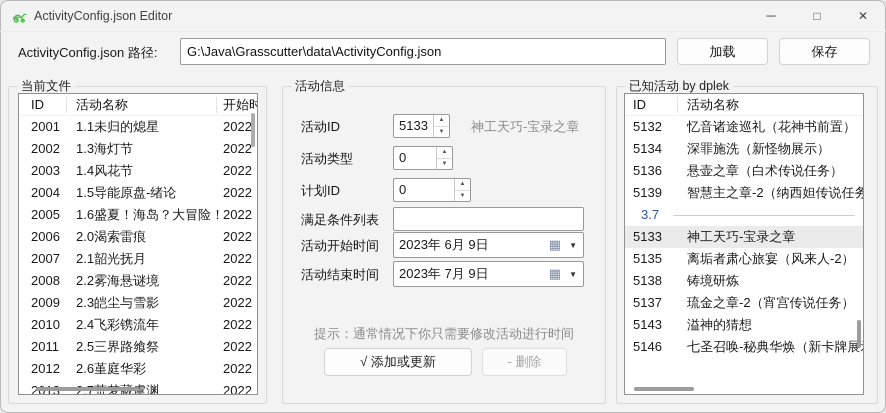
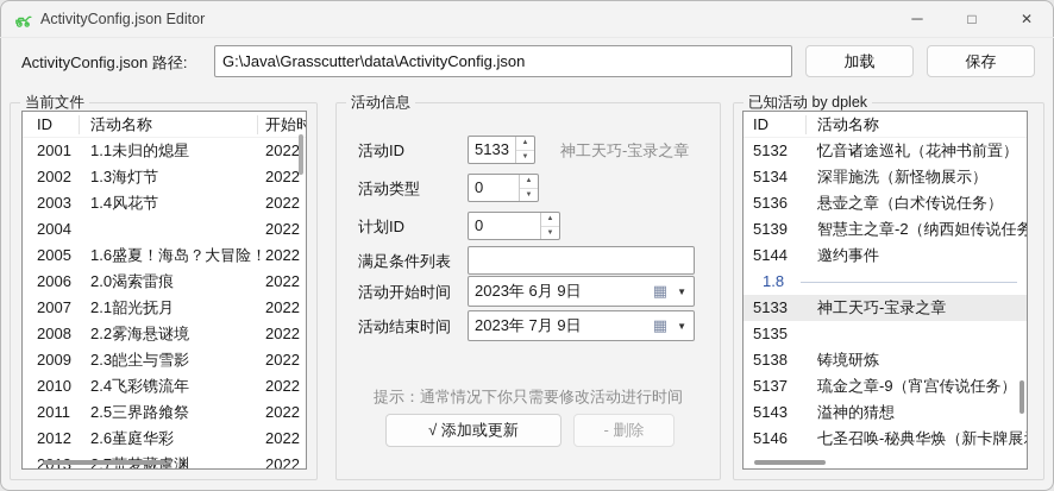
  ActivityConfig.json Editor
  ─
  □
  ✕
  ActivityConfig.json 路径:
  G:\Java\Grasscutter\data\ActivityConfig.json
  加载
  保存
  当前文件
  ID
  活动名称
  开始时
  2001
  1.1未归的熄星
  2022
  2002
  1.3海灯节
  2022
  2003
  1.4风花节
  2022
  2004
- 1.5导能原盘-绪论
  2022
  2005
  1.6盛夏！海岛？大冒险！
  2022
  2006
  2.0渴索雷痕
  2022
  2007
  2.1韶光抚月
  2022
  2008
  2.2雾海悬谜境
  2022
  2009
  2.3皑尘与雪影
  2022
  2010
  2.4飞彩镌流年
  2022
  2011
  2.5三界路飨祭
  2022
  2012
  2.6堇庭华彩
  2022
  2022
  活动信息
  活动ID
  5133
  神工天巧-宝录之章
  活动类型
  0
  计划ID
  0
  满足条件列表
  活动开始时间
  2023年 6月 9日
  ▦
  ▼
  活动结束时间
  2023年 7月 9日
  ▦
  ▼
  提示：通常情况下你只需要修改活动进行时间
  √ 添加或更新
  - 删除
  已知活动 by dplek
  ID
  活动名称
  5132
  忆音诸途巡礼（花神书前置）
  5134
  深罪施洗（新怪物展示）
  5136
  悬壶之章（白术传说任务）
  5139
  智慧主之章-2（纳西妲传说任务
+ 5144
+ 邀约事件
- 3.7
+ 1.8
  5133
  神工天巧-宝录之章
  5135
- 离垢者肃心旅宴（风来人-2）
  5138
  铸境研炼
  5137
- 琉金之章-2（宵宫传说任务）
+ 琉金之章-9（宵宫传说任务）
  5143
  溢神的猜想
  5146
  七圣召唤-秘典华焕（新卡牌展
